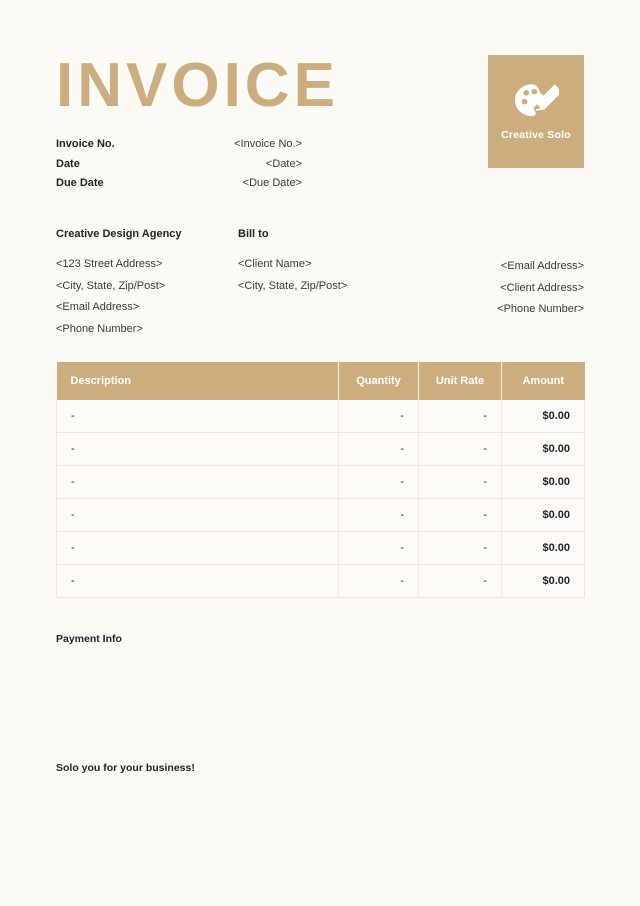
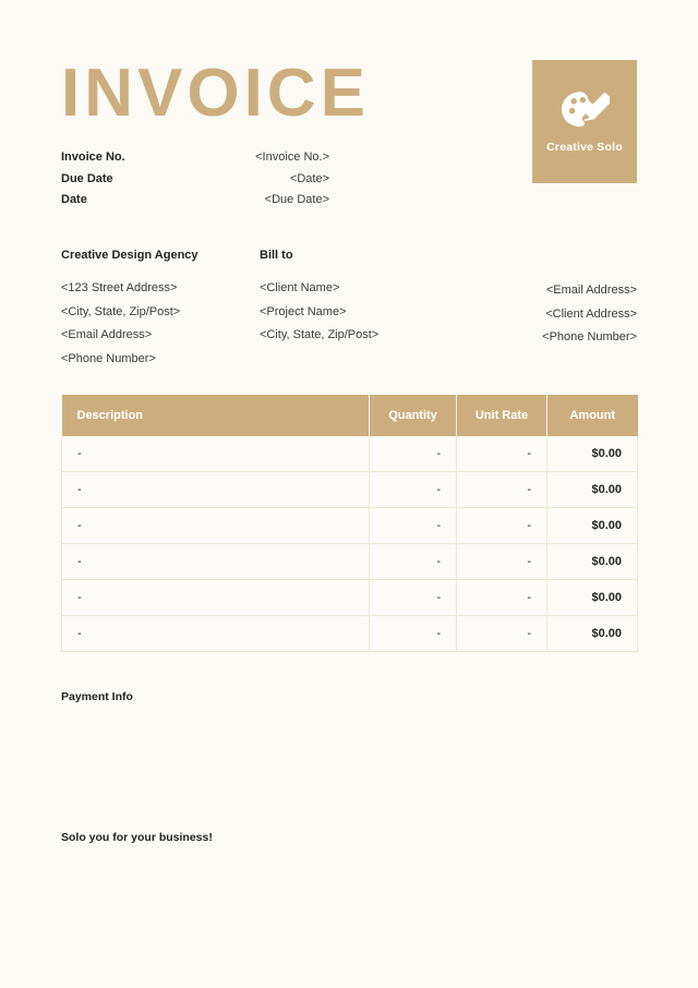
  INVOICE
  Creative Solo
  Invoice No.
  <Invoice No.>
- Date
+ Due Date
  <Date>
- Due Date
+ Date
  <Due Date>
  Creative Design Agency
  <123 Street Address>
  <City, State, Zip/Post>
  <Email Address>
  <Phone Number>
  Bill to
  <Client Name>
+ <Project Name>
  <City, State, Zip/Post>
  <Email Address>
  <Client Address>
  <Phone Number>
  Description	Quantity	Unit Rate	Amount
  -	-	-	$0.00
  -	-	-	$0.00
  -	-	-	$0.00
  -	-	-	$0.00
  -	-	-	$0.00
  -	-	-	$0.00
  Payment Info
  Solo you for your business!
